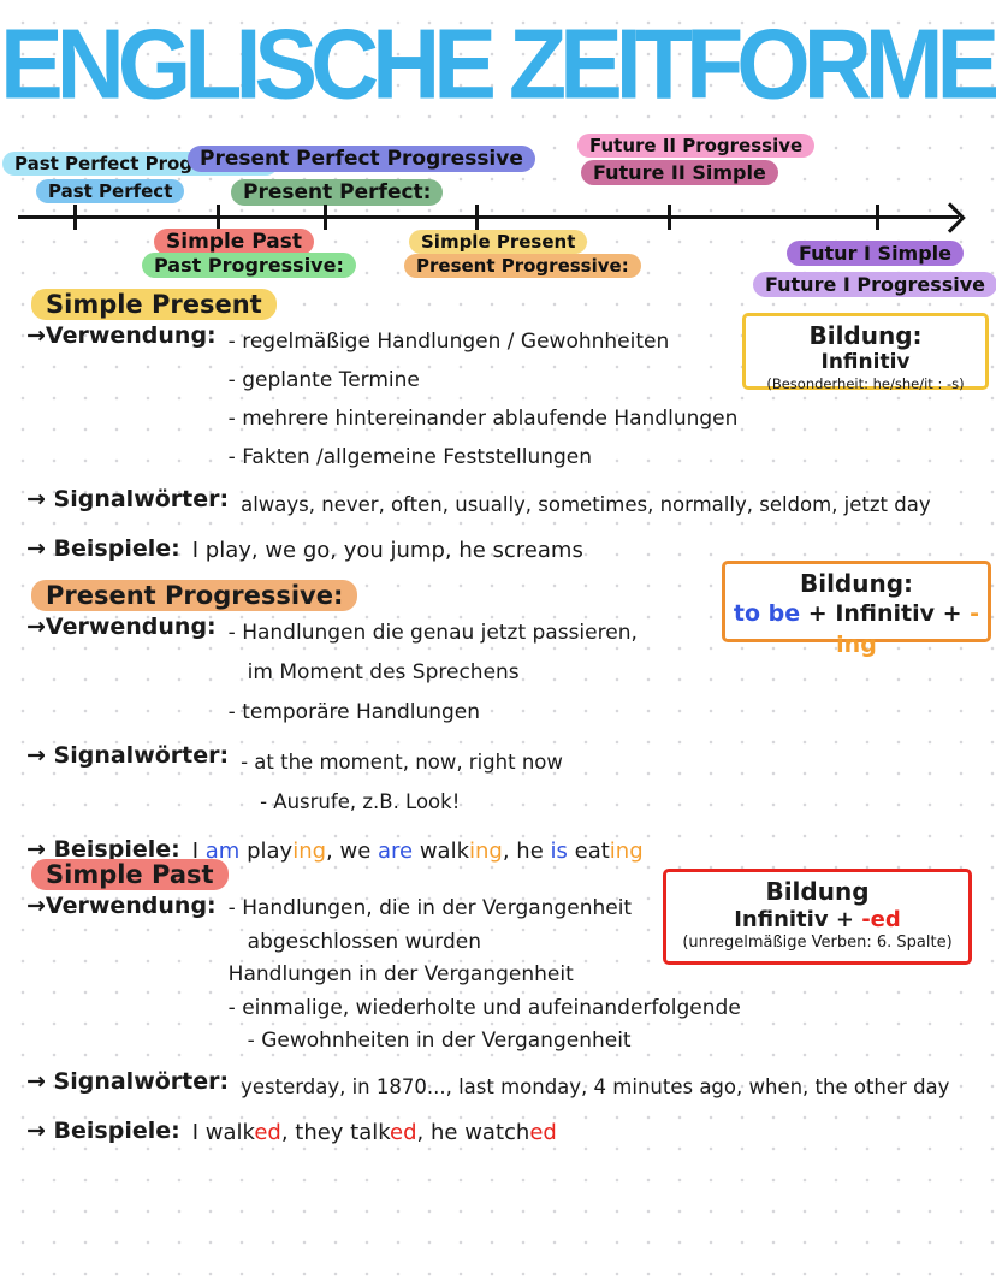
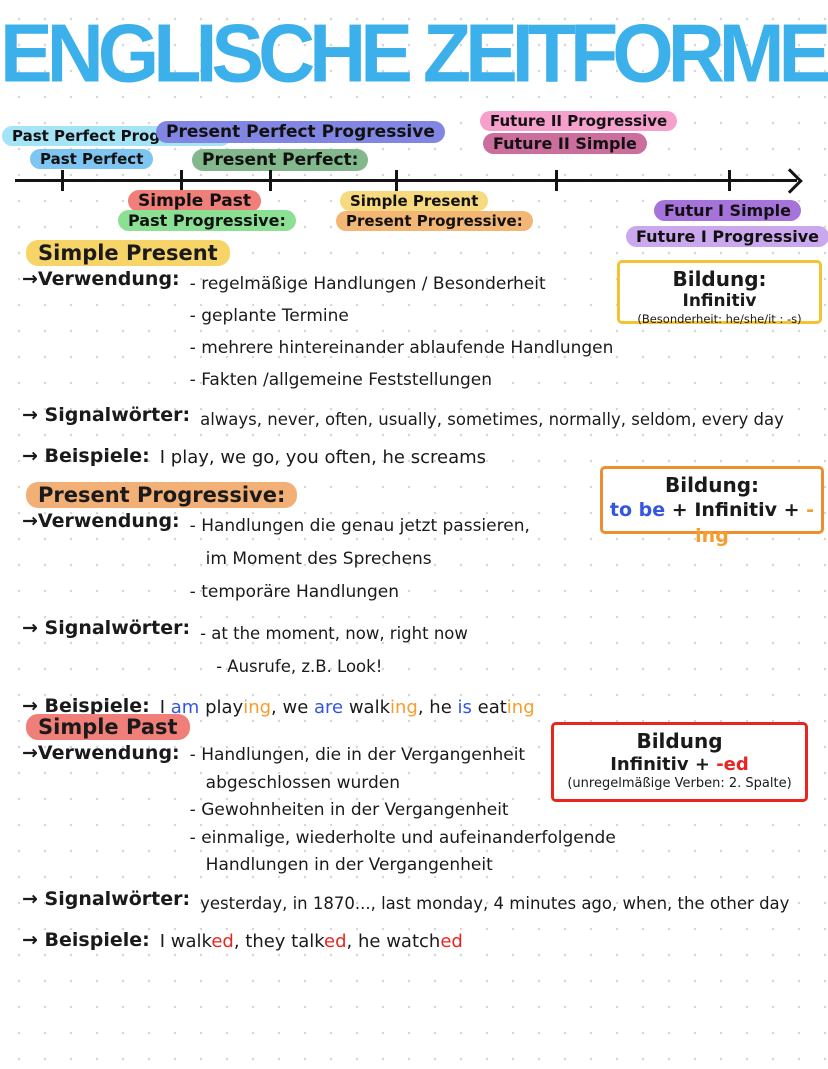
  ENGLISCHE ZEITFORME
  Past Perfect
  Present Perfect Progressive
  Present Perfect:
  Future II Progressive
  Future II Simple
  Simple Past
  Past Progressive:
  Simple Present
  Present Progressive:
  Futur I Simple
  Future I Progressive
  Simple Present
  →Verwendung:
- - regelmäßige Handlungen / Gewohnheiten
+ - regelmäßige Handlungen / Besonderheit
  - geplante Termine
  - mehrere hintereinander ablaufende Handlungen
  - Fakten /allgemeine Feststellungen
  → Signalwörter:
- always, never, often, usually, sometimes, normally, seldom, jetzt day
+ always, never, often, usually, sometimes, normally, seldom, every day
  → Beispiele:
- I play, we go, you jump, he screams
+ I play, we go, you often, he screams
  Bildung:
  Infinitiv
  (Besonderheit: he/she/it : -s)
  Present Progressive:
  →Verwendung:
  - Handlungen die genau jetzt passieren,
  im Moment des Sprechens
  - temporäre Handlungen
  → Signalwörter:
  - at the moment, now, right now
  - Ausrufe, z.B. Look!
  → Beispiele:
  I am playing, we are walking, he is eating
  Bildung:
  to be + Infinitiv + -ing
  Simple Past
  →Verwendung:
  - Handlungen, die in der Vergangenheit
  abgeschlossen wurden
- Handlungen in der Vergangenheit
+ - Gewohnheiten in der Vergangenheit
  - einmalige, wiederholte und aufeinanderfolgende
- - Gewohnheiten in der Vergangenheit
+ Handlungen in der Vergangenheit
  → Signalwörter:
  yesterday, in 1870..., last monday, 4 minutes ago, when, the other day
  → Beispiele:
  I walked, they talked, he watched
  Bildung
  Infinitiv + -ed
- (unregelmäßige Verben: 6. Spalte)
+ (unregelmäßige Verben: 2. Spalte)
